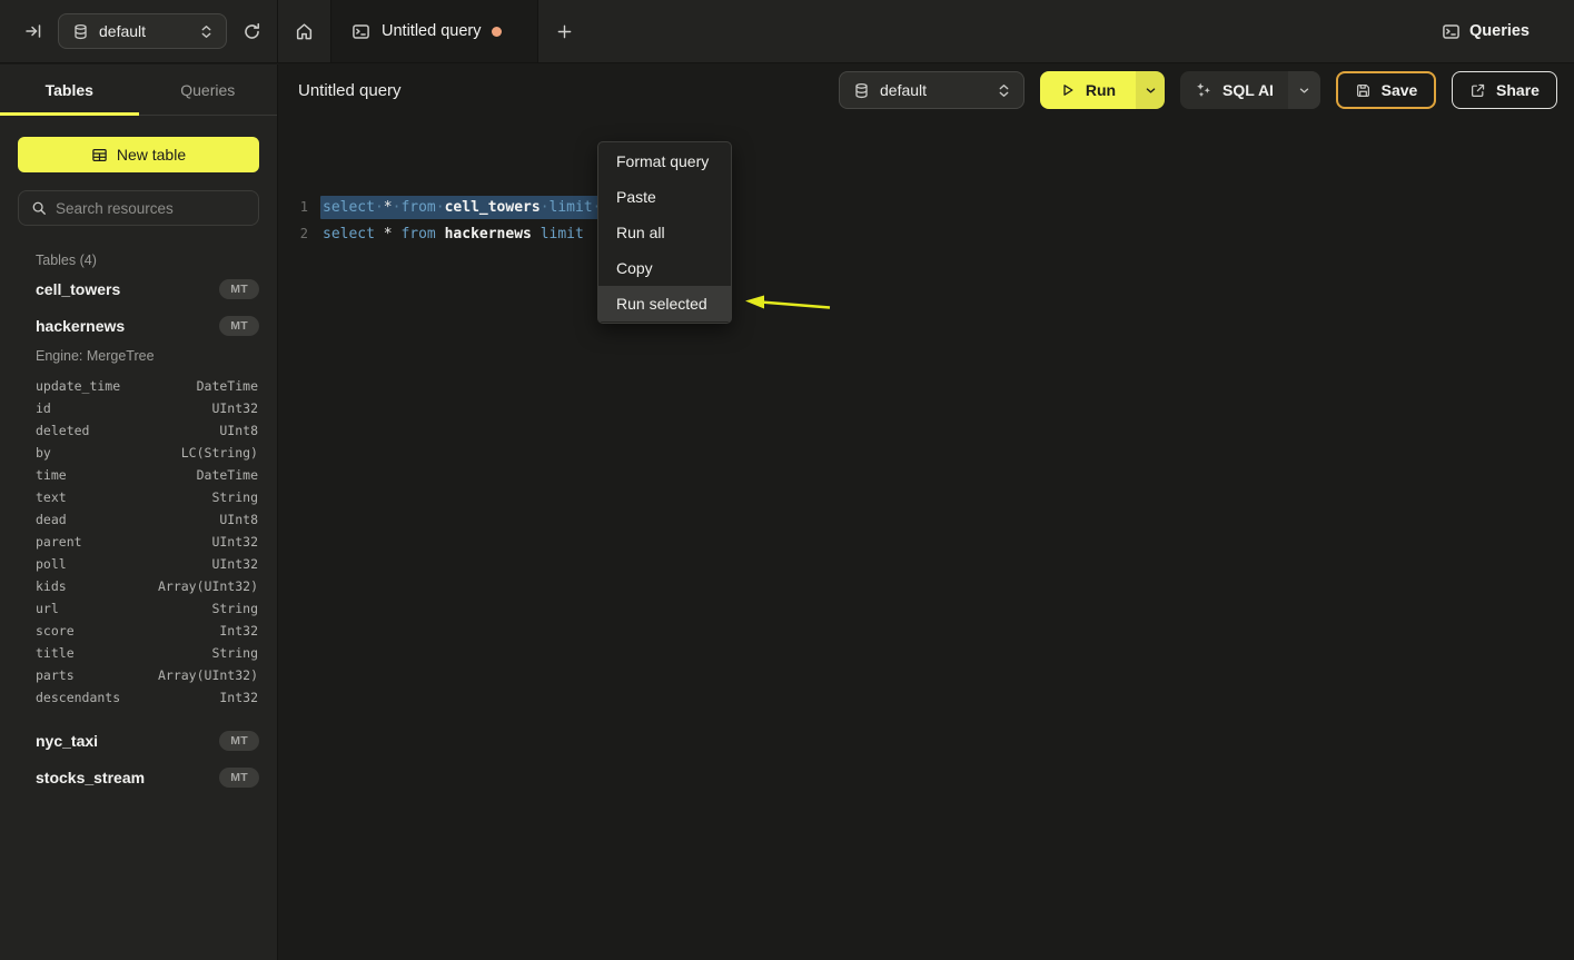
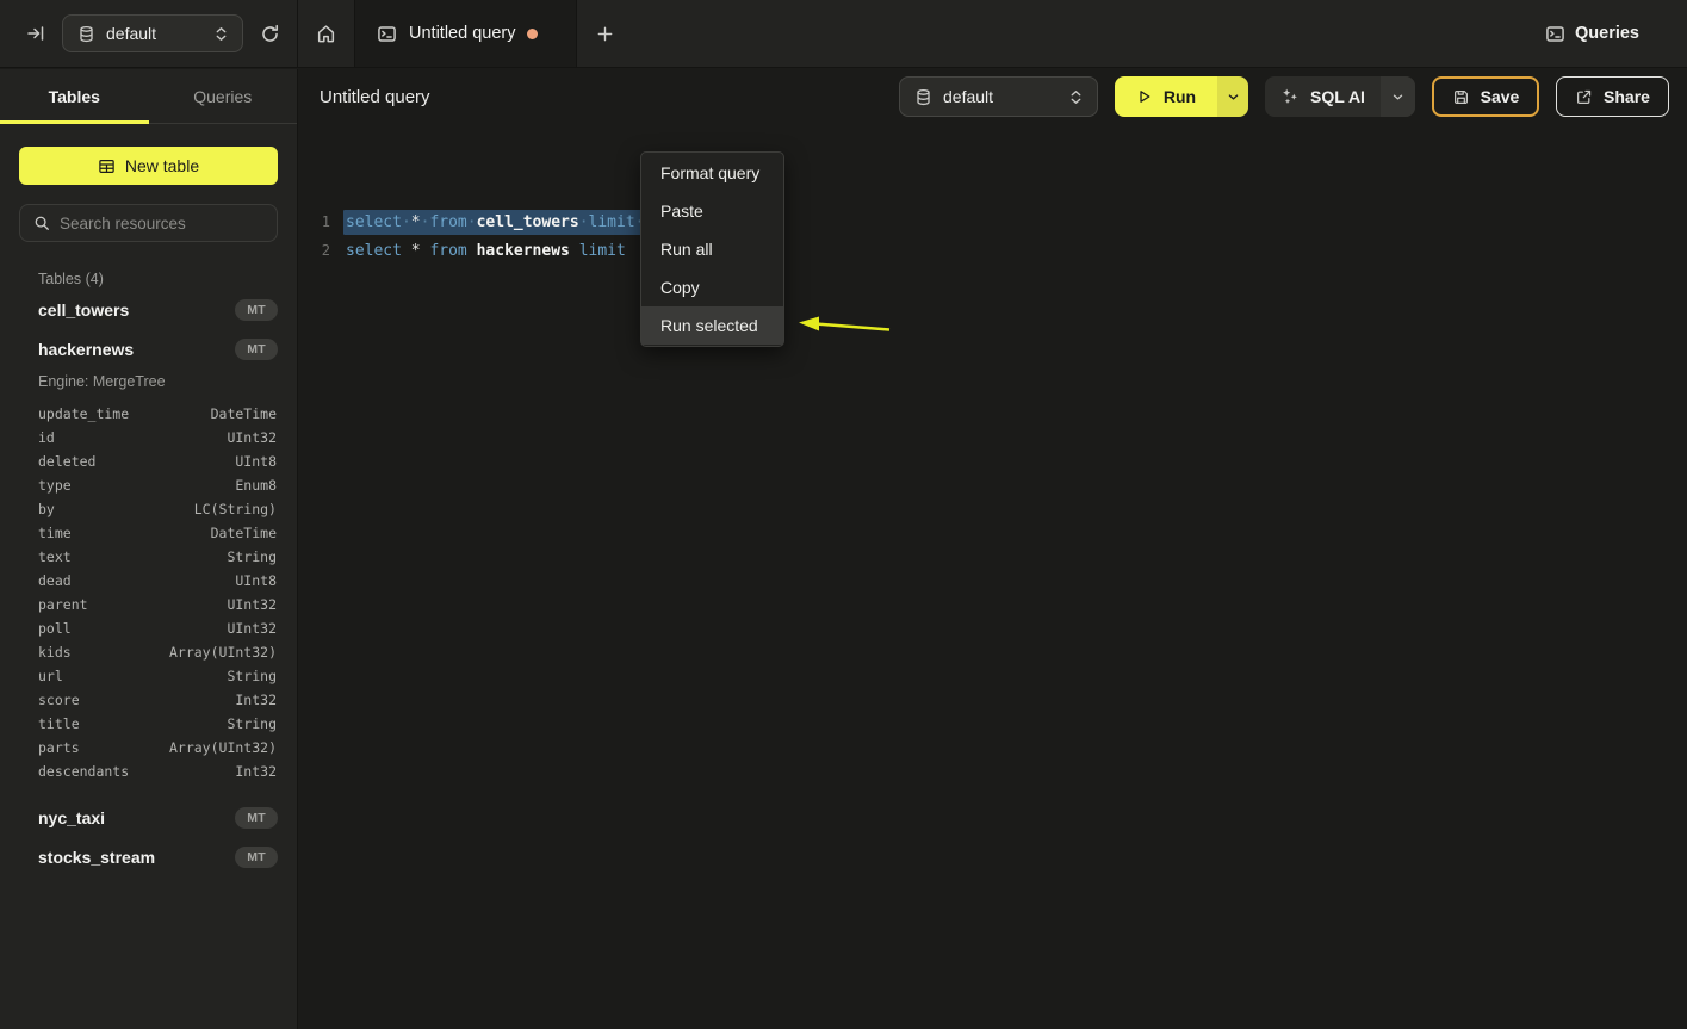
  default
  Untitled query
  Queries
  Tables
  Queries
  New table
  Search resources
  Tables (4)
  cell_towers
  MT
  hackernews
  MT
  Engine: MergeTree
  update_time
  DateTime
  id
  UInt32
  deleted
  UInt8
+ type
+ Enum8
  by
  LC(String)
  time
  DateTime
  text
  String
  dead
  UInt8
  parent
  UInt32
  poll
  UInt32
  kids
  Array(UInt32)
  url
  String
  score
  Int32
  title
  String
  parts
  Array(UInt32)
  descendants
  Int32
  nyc_taxi
  MT
  stocks_stream
  MT
  Untitled query
  default
  Run
  SQL AI
  Save
  Share
  1
  select·*·from·cell_towers·limit
  2
  select * from hackernews limit
  Format query
  Paste
  Run all
  Copy
  Run selected
